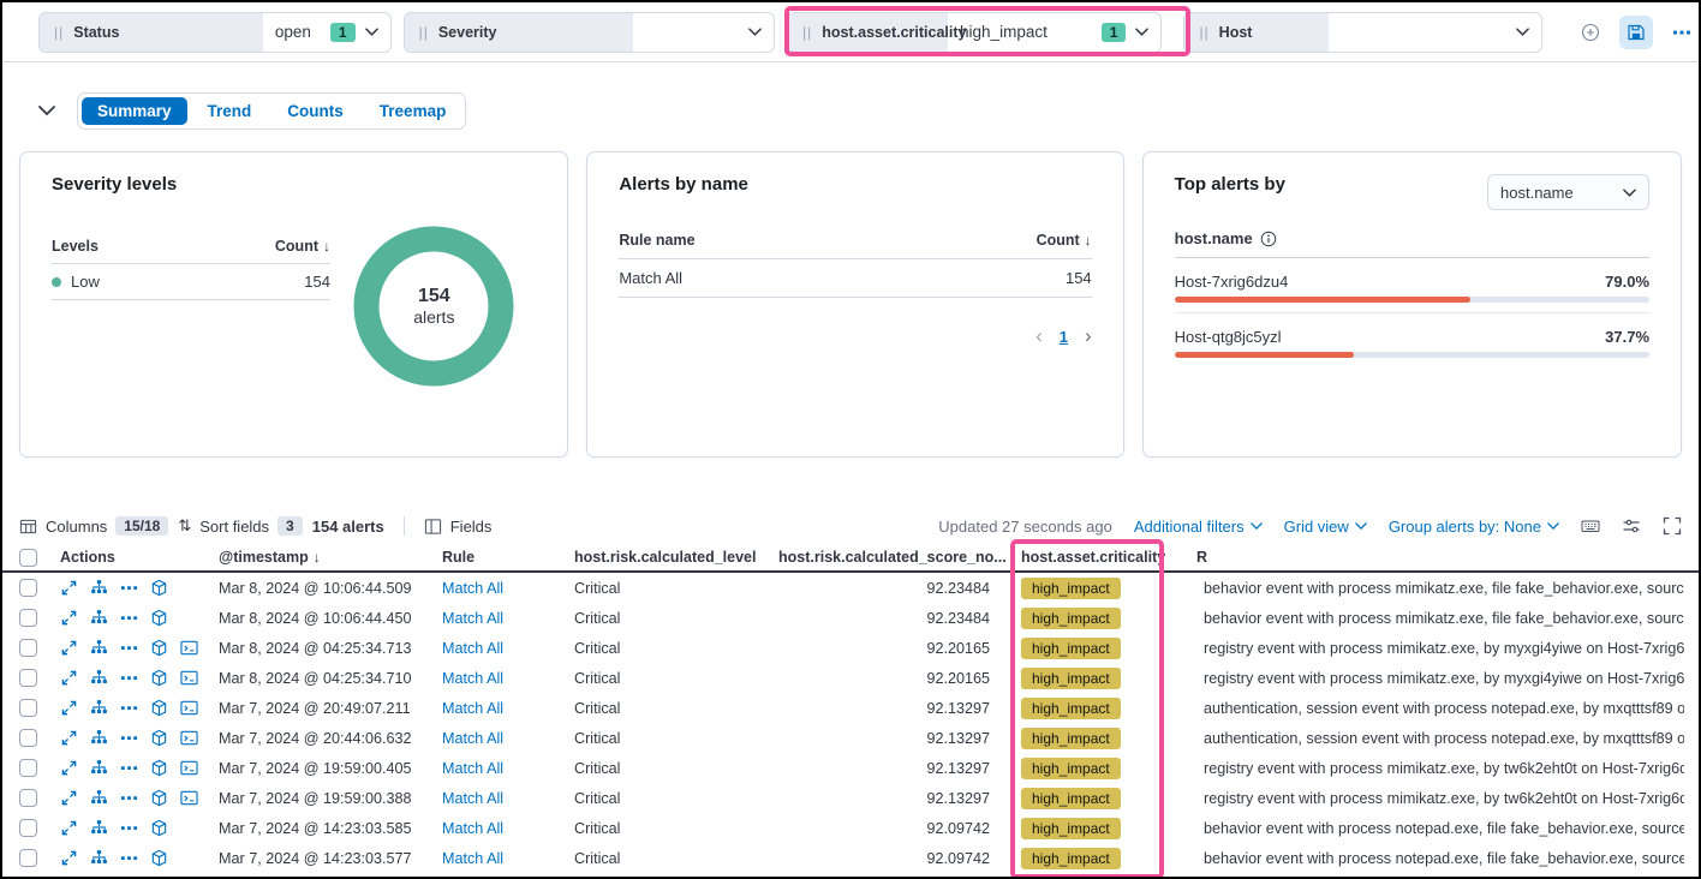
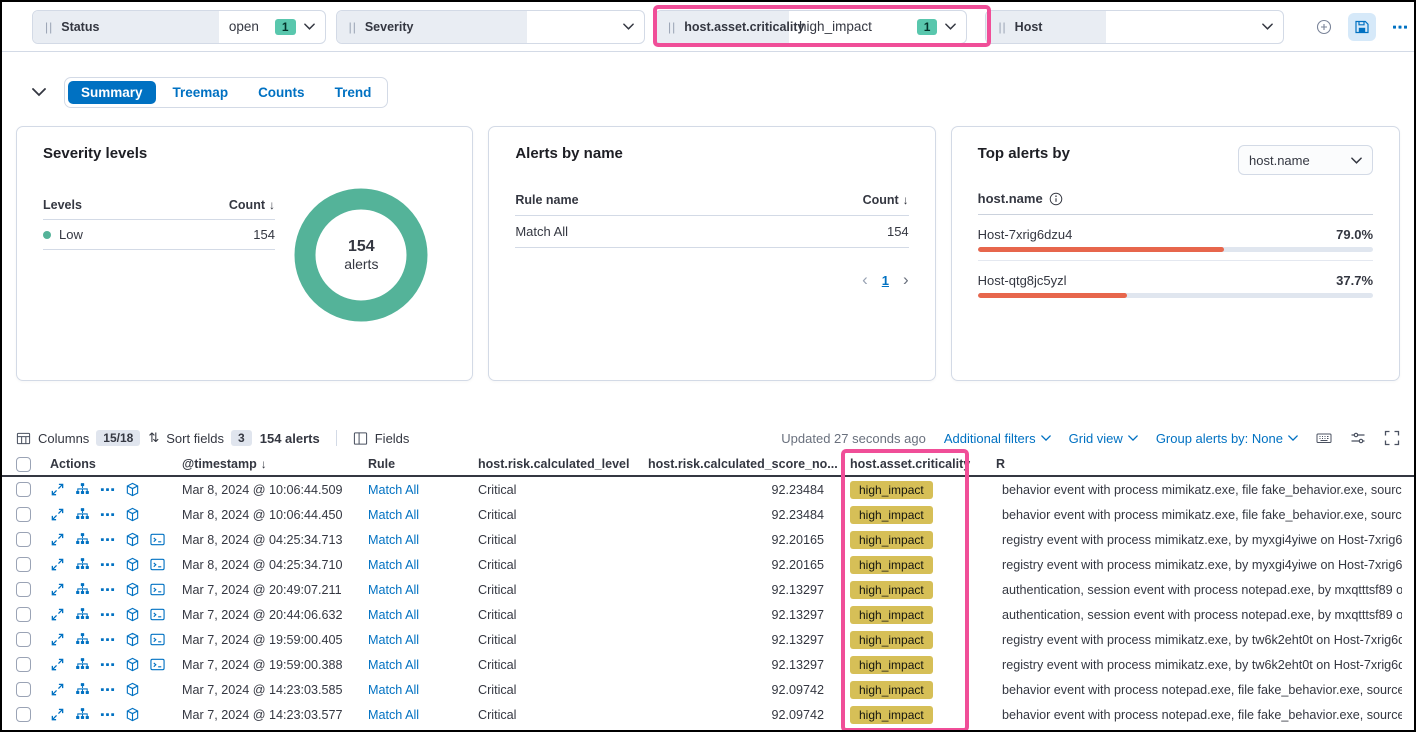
  ||
  Status
  open
  1
  ||
  Severity
  ||
  host.asset.criticality
  high_impact
  1
  ||
  Host
  Summary
- Trend
+ Treemap
  Counts
- Treemap
+ Trend
  Severity levels
  Levels
  Count ↓
  Low
  154
  154
  alerts
  Alerts by name
  Rule name
  Count ↓
  Match All
  154
  ‹
  1
  ›
  Top alerts by
  host.name
  host.name
  Host-7xrig6dzu4
  79.0%
  Host-qtg8jc5yzl
  37.7%
  Columns
  15/18
  ⇅
  Sort fields
  3
  154 alerts
  Fields
  Updated 27 seconds ago
  Additional filters
  Grid view
  Group alerts by: None
  Actions
  @timestamp ↓
  Rule
  host.risk.calculated_level
  host.risk.calculated_score_no...
  host.asset.criticality
  R
  Mar 8, 2024 @ 10:06:44.509
  Match All
  Critical
  92.23484
  high_impact
  behavior event with process mimikatz.exe, file fake_behavior.exe, sourc
  Mar 8, 2024 @ 10:06:44.450
  Match All
  Critical
  92.23484
  high_impact
  behavior event with process mimikatz.exe, file fake_behavior.exe, sourc
  Mar 8, 2024 @ 04:25:34.713
  Match All
  Critical
  92.20165
  high_impact
  registry event with process mimikatz.exe, by myxgi4yiwe on Host-7xrig6
  Mar 8, 2024 @ 04:25:34.710
  Match All
  Critical
  92.20165
  high_impact
  registry event with process mimikatz.exe, by myxgi4yiwe on Host-7xrig6
  Mar 7, 2024 @ 20:49:07.211
  Match All
  Critical
  92.13297
  high_impact
  authentication, session event with process notepad.exe, by mxqtttsf89 o
  Mar 7, 2024 @ 20:44:06.632
  Match All
  Critical
  92.13297
  high_impact
  authentication, session event with process notepad.exe, by mxqtttsf89 o
  Mar 7, 2024 @ 19:59:00.405
  Match All
  Critical
  92.13297
  high_impact
  registry event with process mimikatz.exe, by tw6k2eht0t on Host-7xrig6d
  Mar 7, 2024 @ 19:59:00.388
  Match All
  Critical
  92.13297
  high_impact
  registry event with process mimikatz.exe, by tw6k2eht0t on Host-7xrig6d
  Mar 7, 2024 @ 14:23:03.585
  Match All
  Critical
  92.09742
  high_impact
  behavior event with process notepad.exe, file fake_behavior.exe, source
  Mar 7, 2024 @ 14:23:03.577
  Match All
  Critical
  92.09742
  high_impact
  behavior event with process notepad.exe, file fake_behavior.exe, source
